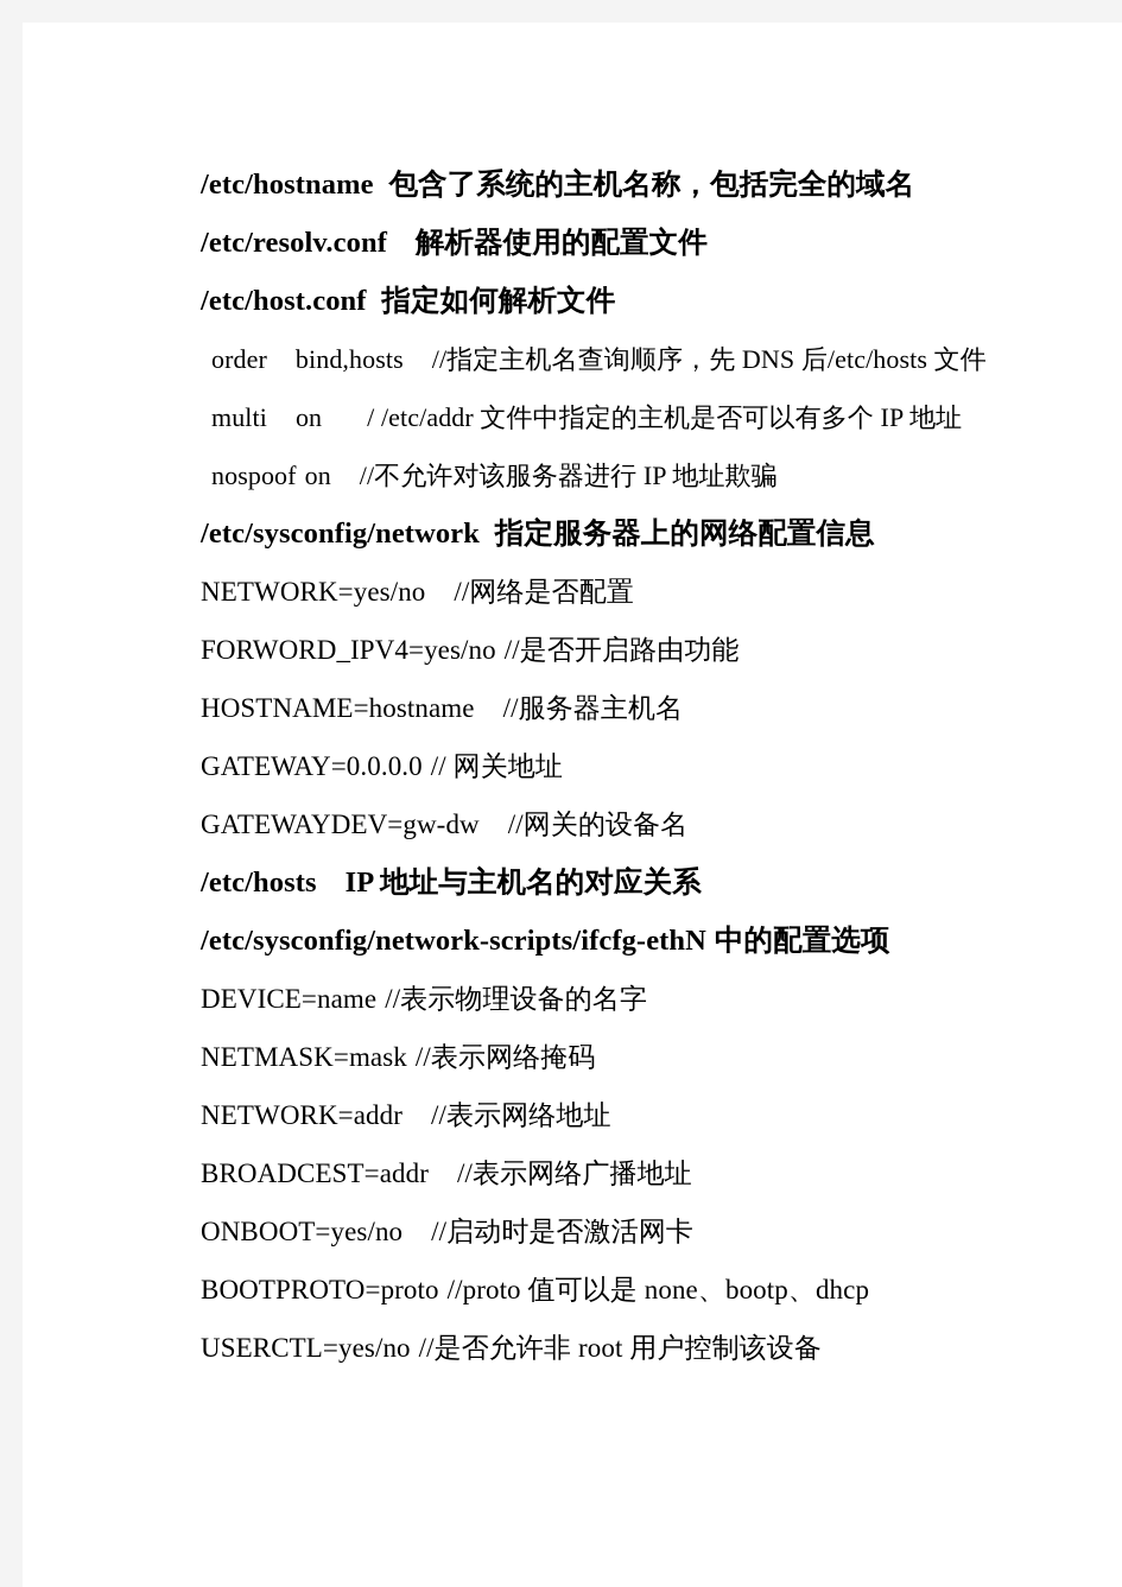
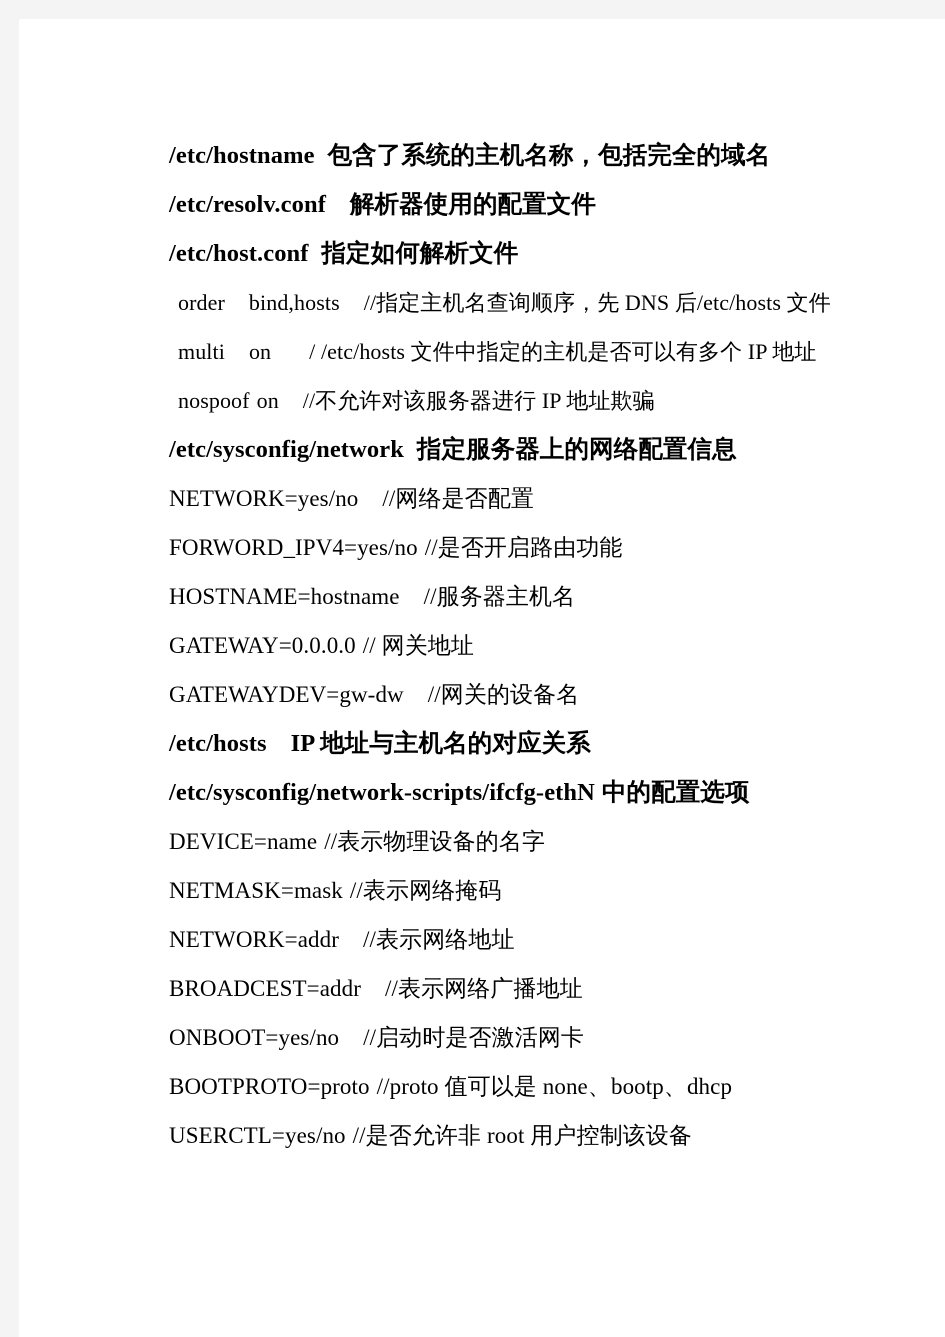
  /etc/hostname 包含了系统的主机名称，包括完全的域名
  /etc/resolv.conf 解析器使用的配置文件
  /etc/host.conf 指定如何解析文件
  order bind,hosts //指定主机名查询顺序，先 DNS 后/etc/hosts 文件
- multi on / /etc/addr 文件中指定的主机是否可以有多个 IP 地址
+ multi on / /etc/hosts 文件中指定的主机是否可以有多个 IP 地址
  nospoof on //不允许对该服务器进行 IP 地址欺骗
  /etc/sysconfig/network 指定服务器上的网络配置信息
  NETWORK=yes/no //网络是否配置
  FORWORD_IPV4=yes/no //是否开启路由功能
  HOSTNAME=hostname //服务器主机名
  GATEWAY=0.0.0.0 // 网关地址
  GATEWAYDEV=gw-dw //网关的设备名
  /etc/hosts IP 地址与主机名的对应关系
  /etc/sysconfig/network-scripts/ifcfg-ethN 中的配置选项
  DEVICE=name //表示物理设备的名字
  NETMASK=mask //表示网络掩码
  NETWORK=addr //表示网络地址
  BROADCEST=addr //表示网络广播地址
  ONBOOT=yes/no //启动时是否激活网卡
  BOOTPROTO=proto //proto 值可以是 none、bootp、dhcp
  USERCTL=yes/no //是否允许非 root 用户控制该设备
